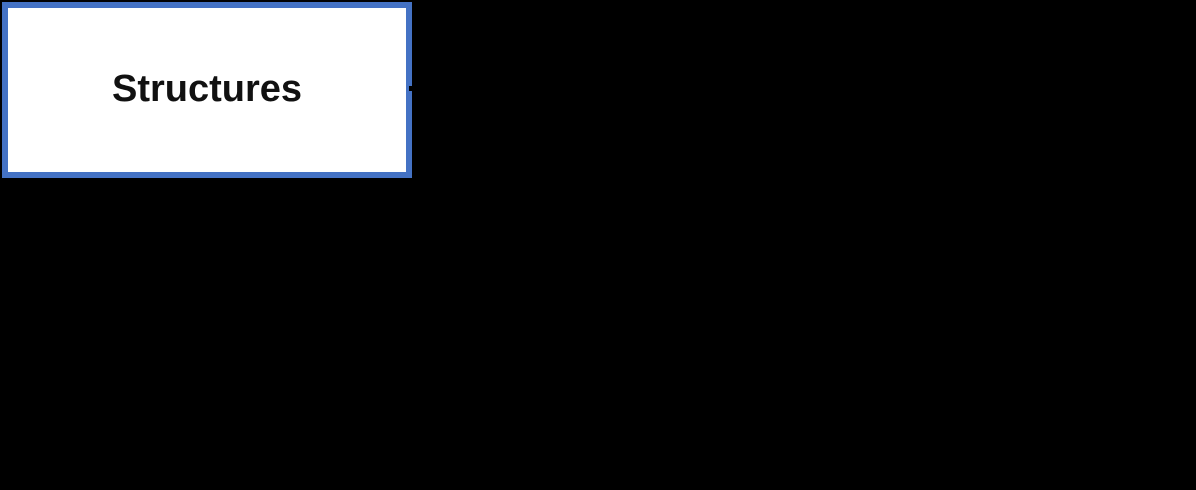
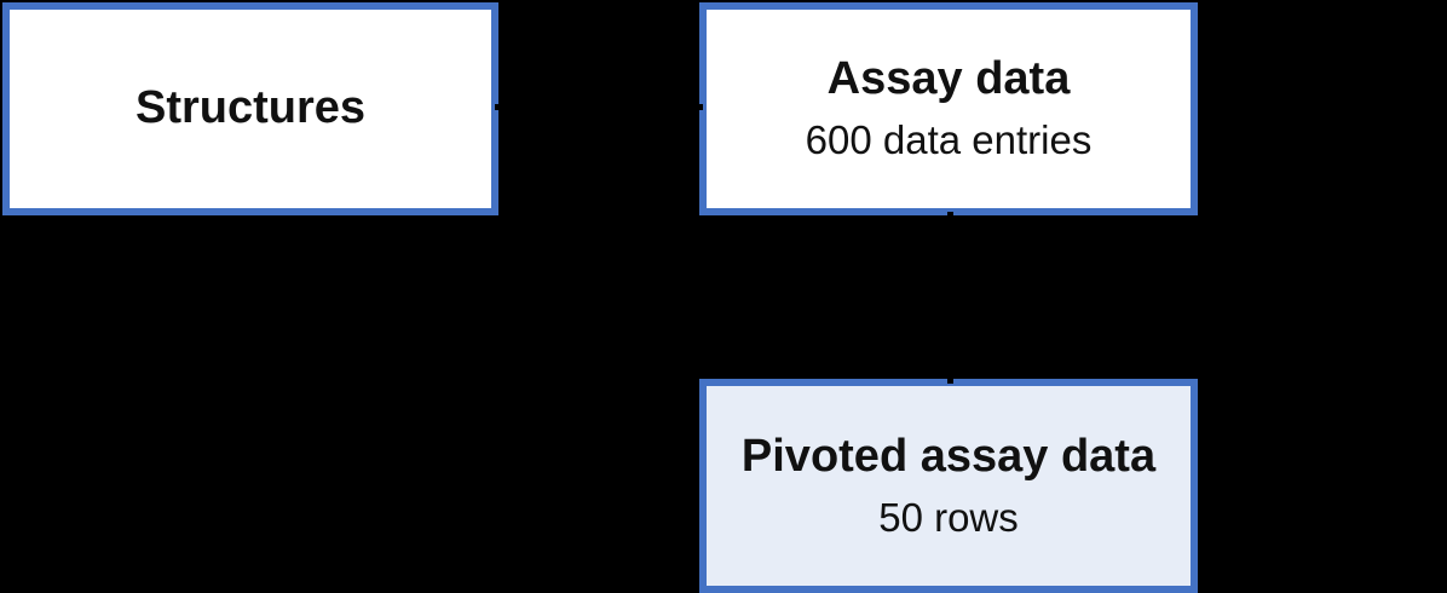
  Structures
+ Assay data
+ 600 data entries
+ Pivoted assay data
+ 50 rows
